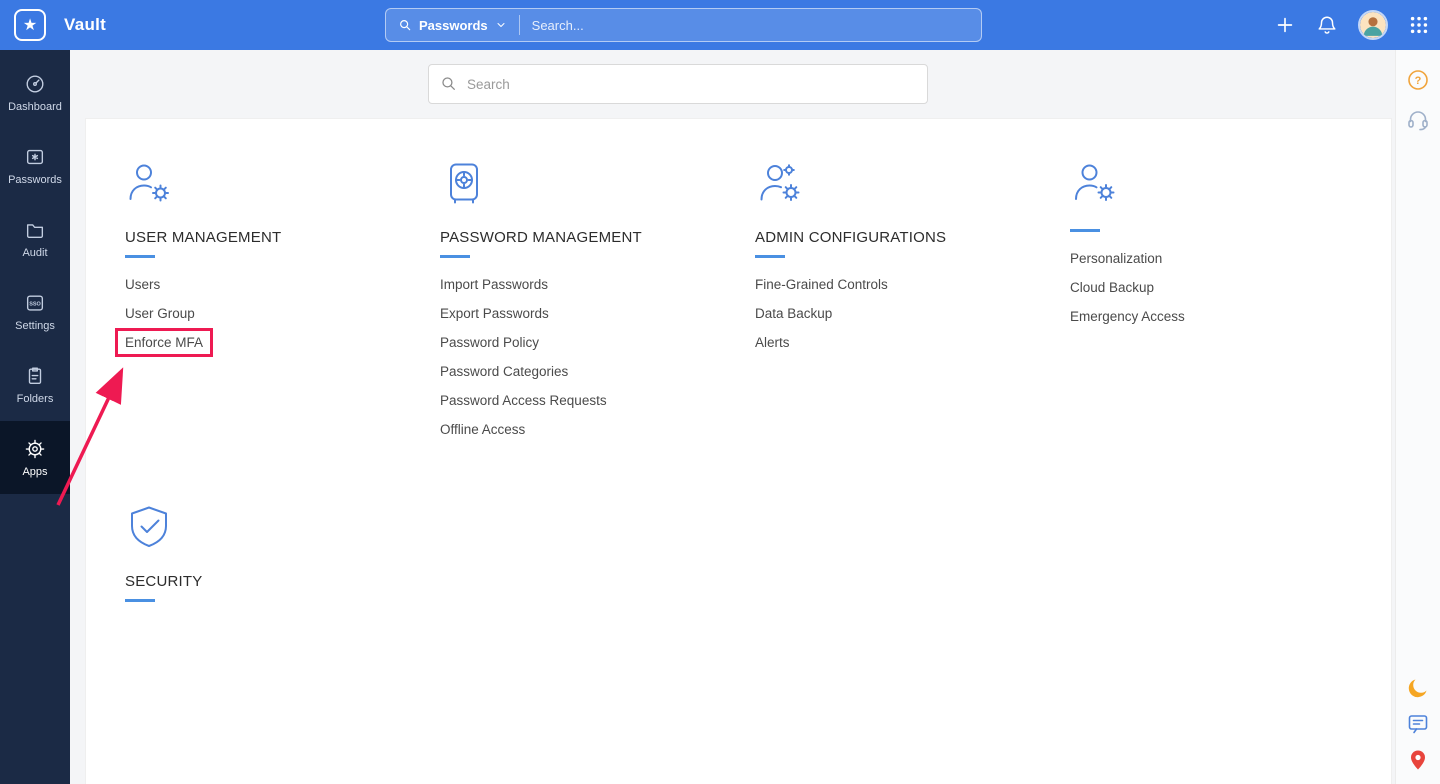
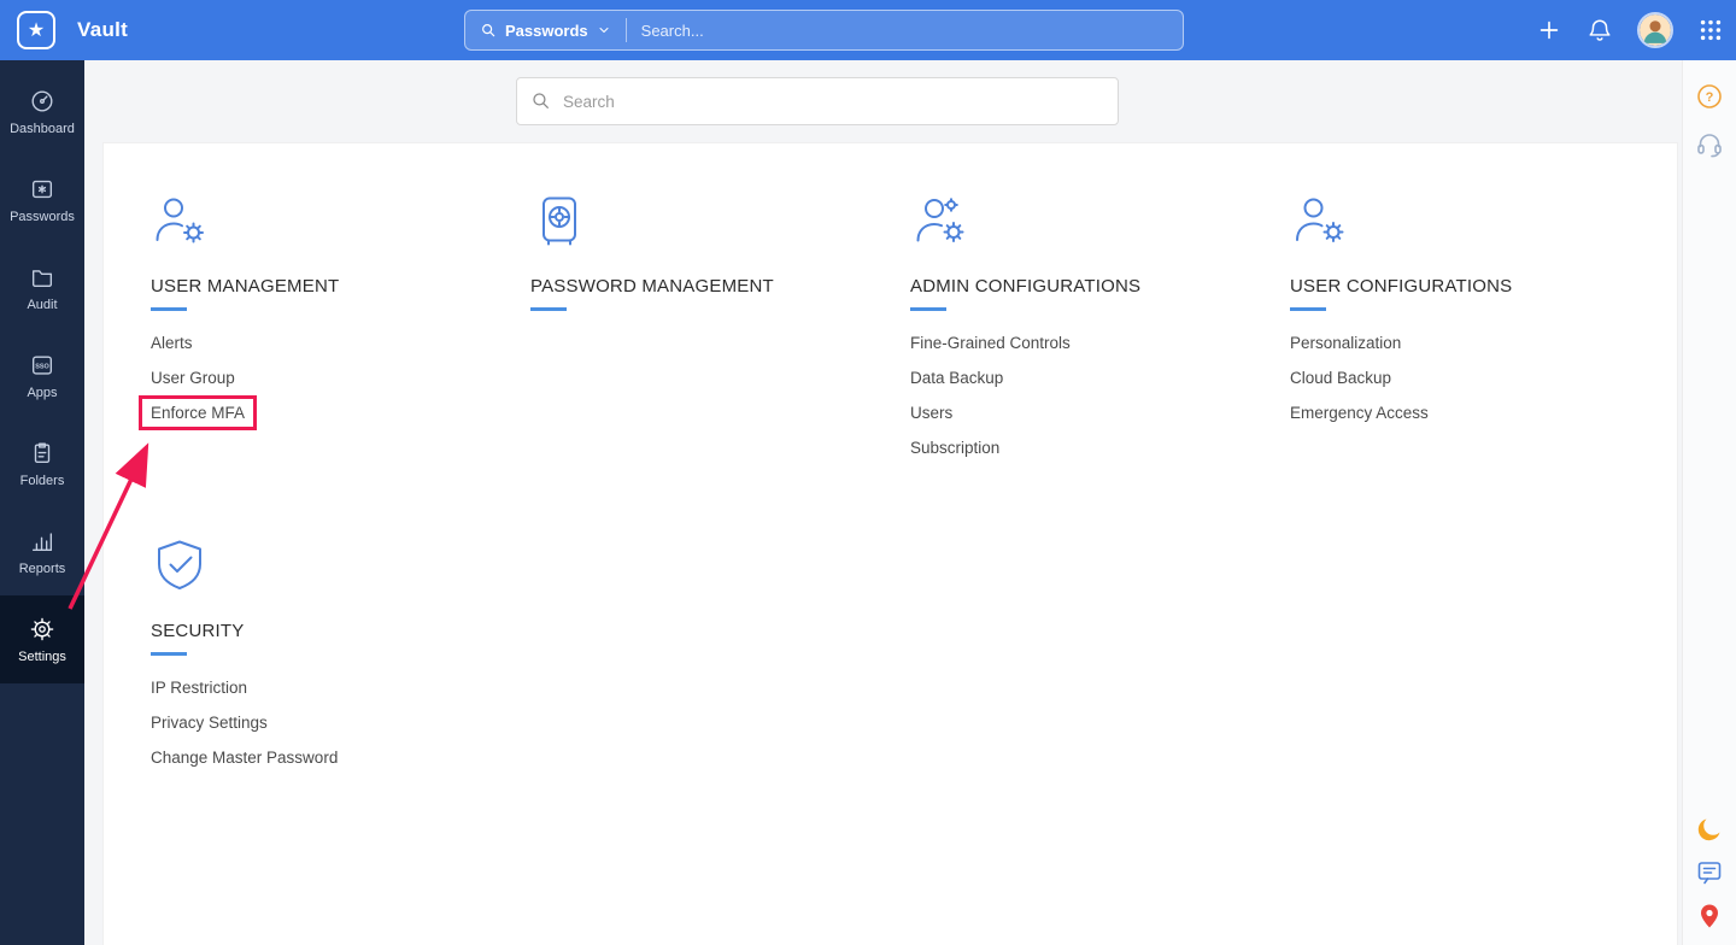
  ★
  Vault
  Passwords
  Search...
  Dashboard
  Passwords
  Audit
- Settings
+ Apps
  Folders
+ Reports
- Apps
+ Settings
  Search
  USER MANAGEMENT
- Users
+ Alerts
  User Group
  Enforce MFA
  PASSWORD MANAGEMENT
- Import Passwords
- Export Passwords
- Password Policy
- Password Categories
- Password Access Requests
- Offline Access
  ADMIN CONFIGURATIONS
  Fine-Grained Controls
  Data Backup
- Alerts
+ Users
+ Subscription
+ USER CONFIGURATIONS
  Personalization
  Cloud Backup
  Emergency Access
  SECURITY
+ IP Restriction
+ Privacy Settings
+ Change Master Password
  ?
